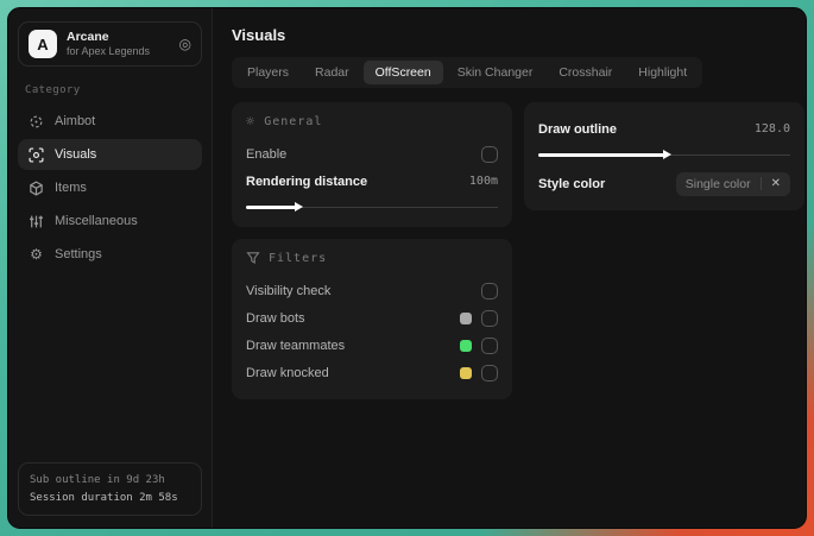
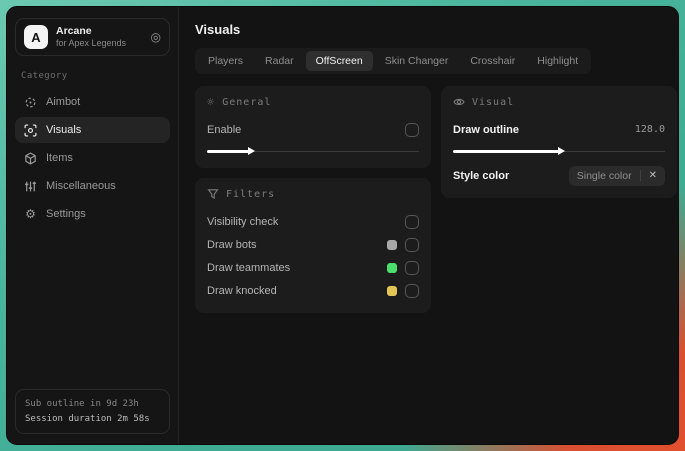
  A
  Arcane
  for Apex Legends
  ◎
  Category
  Aimbot
  Visuals
  Items
  Miscellaneous
  ⚙
  Settings
  Sub outline in 9d 23h
  Session duration 2m 58s
  Visuals
  Players
  Radar
  OffScreen
  Skin Changer
  Crosshair
  Highlight
  ☼
  General
  Enable
- Rendering distance
- 100m
  Filters
  Visibility check
  Draw bots
  Draw teammates
  Draw knocked
+ Visual
  Draw outline
  128.0
  Style color
  Single color
  ✕
